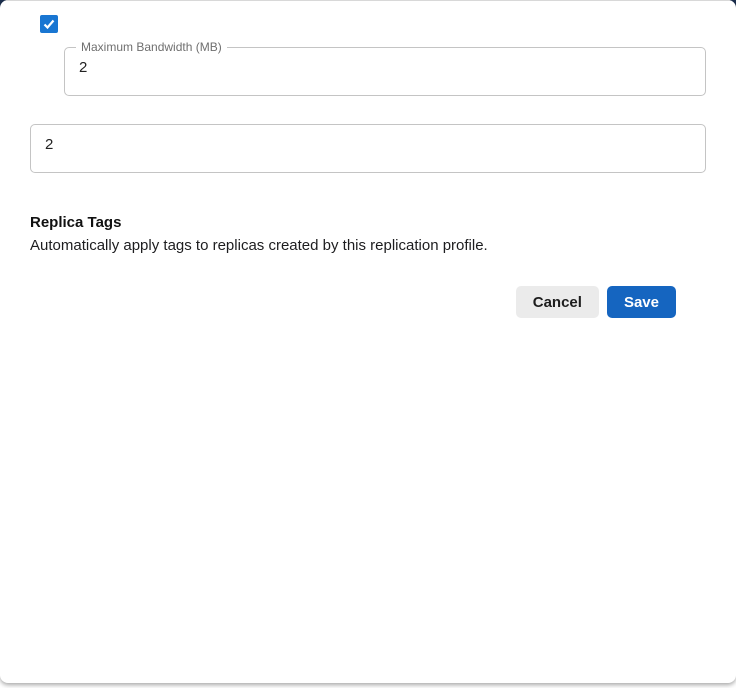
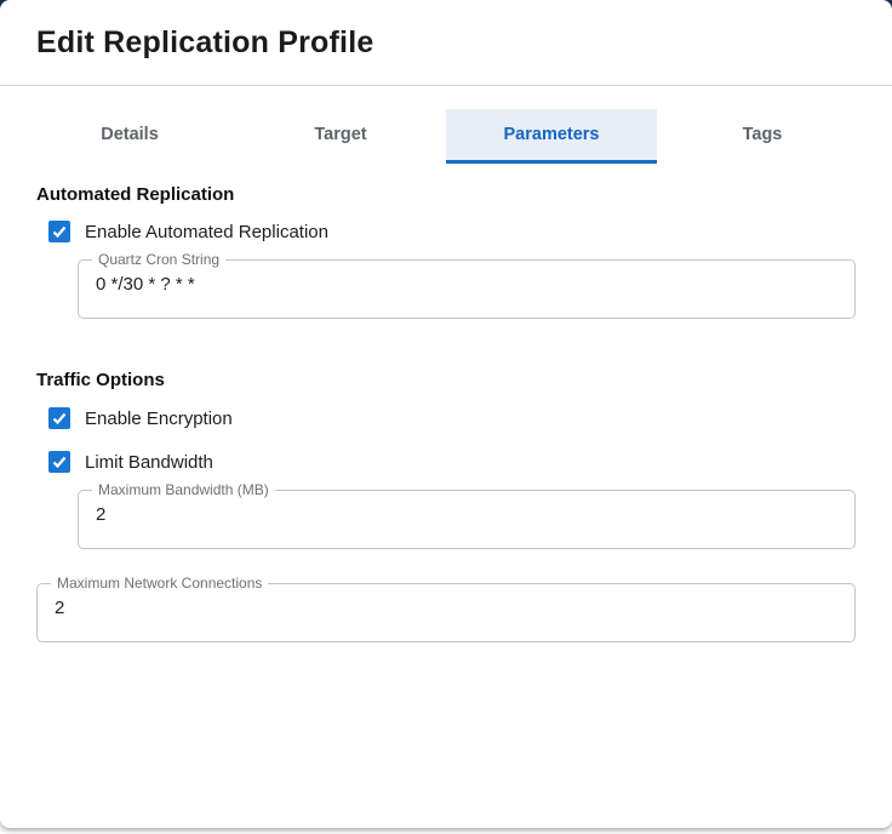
+ Edit Replication Profile
+ Details
+ Target
+ Parameters
+ Tags
+ Automated Replication
+ Enable Automated Replication
+ Quartz Cron String
+ 0 */30 * ? * *
+ Traffic Options
+ Enable Encryption
+ Limit Bandwidth
  Maximum Bandwidth (MB)
  2
+ Maximum Network Connections
  2
- Replica Tags
- Automatically apply tags to replicas created by this replication profile.
- Cancel
- Save
